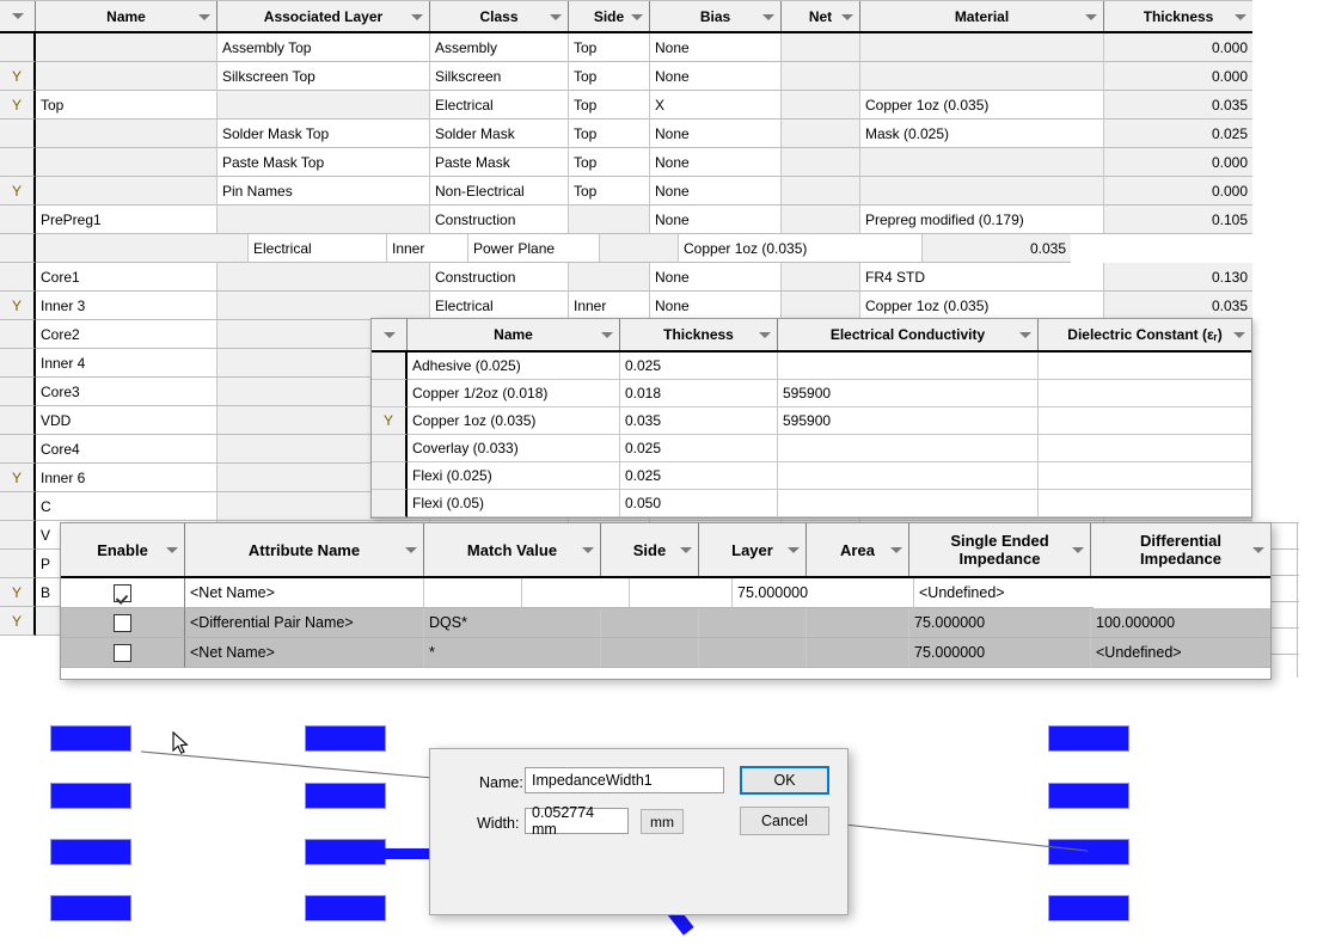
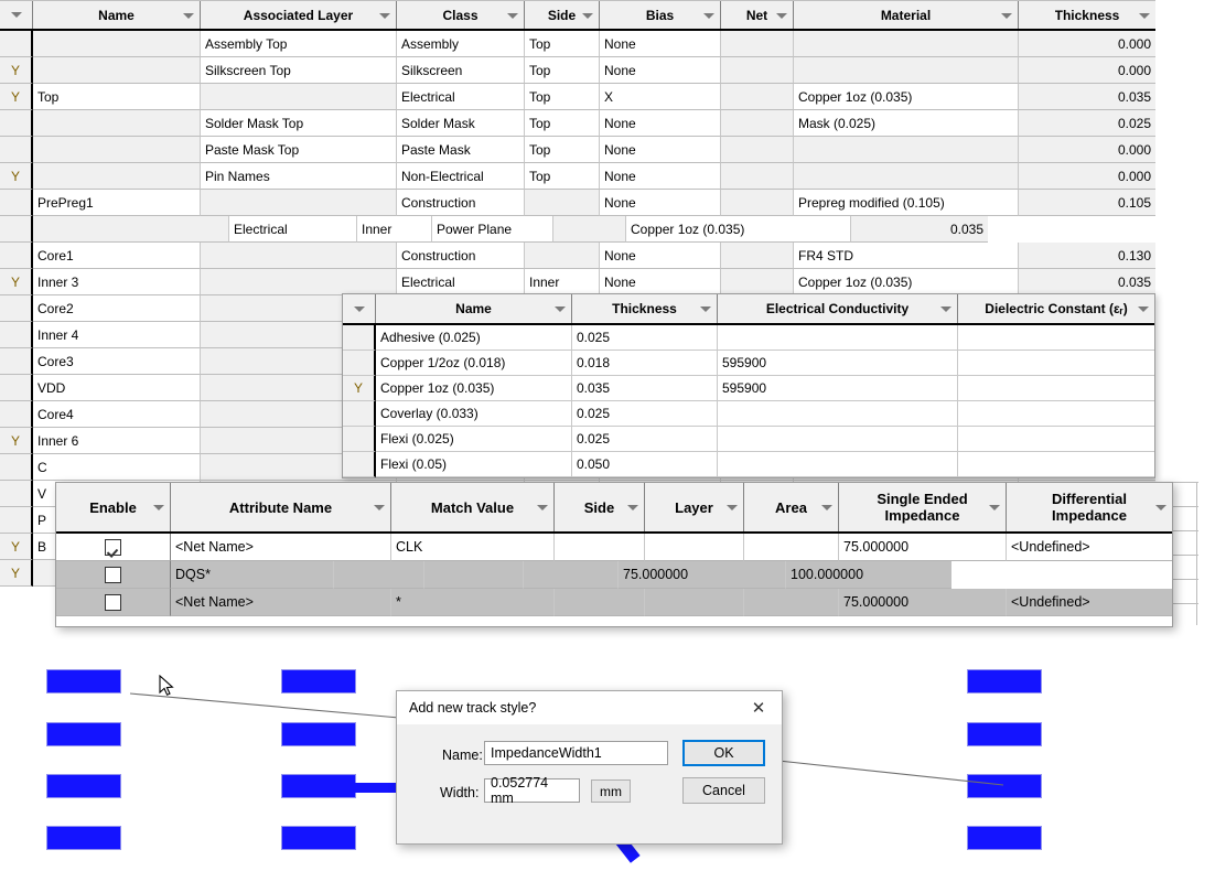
  Name
  Associated Layer
  Class
  Side
  Bias
  Net
  Material
  Thickness
  Assembly Top
  Assembly
  Top
  None
  0.000
  Y
  Silkscreen Top
  Silkscreen
  Top
  None
  0.000
  Y
  Top
  Electrical
  Top
  X
  Copper 1oz (0.035)
  0.035
  Solder Mask Top
  Solder Mask
  Top
  None
  Mask (0.025)
  0.025
  Paste Mask Top
  Paste Mask
  Top
  None
  0.000
  Y
  Pin Names
  Non-Electrical
  Top
  None
  0.000
  PrePreg1
  Construction
  None
- Prepreg modified (0.179)
+ Prepreg modified (0.105)
  0.105
  Electrical
  Inner
  Power Plane
  Copper 1oz (0.035)
  0.035
  Core1
  Construction
  None
  FR4 STD
  0.130
  Y
  Inner 3
  Electrical
  Inner
  None
  Copper 1oz (0.035)
  0.035
  Core2
  Inner 4
  Core3
  VDD
  Core4
  Y
  Inner 6
  C
  V
  P
  Y
  B
  Y
  Name
  Thickness
  Electrical Conductivity
  Dielectric Constant (εᵣ)
  Adhesive (0.025)
  0.025
  Copper 1/2oz (0.018)
  0.018
  595900
  Y
  Copper 1oz (0.035)
  0.035
  595900
  Coverlay (0.033)
  0.025
  Flexi (0.025)
  0.025
  Flexi (0.05)
  0.050
  Enable
  Attribute Name
  Match Value
  Side
  Layer
  Area
  Single Ended
  Impedance
  Differential
  Impedance
  <Net Name>
+ CLK
  75.000000
  <Undefined>
- <Differential Pair Name>
  DQS*
  75.000000
  100.000000
  <Net Name>
  *
  75.000000
  <Undefined>
+ Add new track style?
+ ✕
  Name:
  ImpedanceWidth1
  OK
  Width:
  0.052774 mm
  mm
  Cancel
